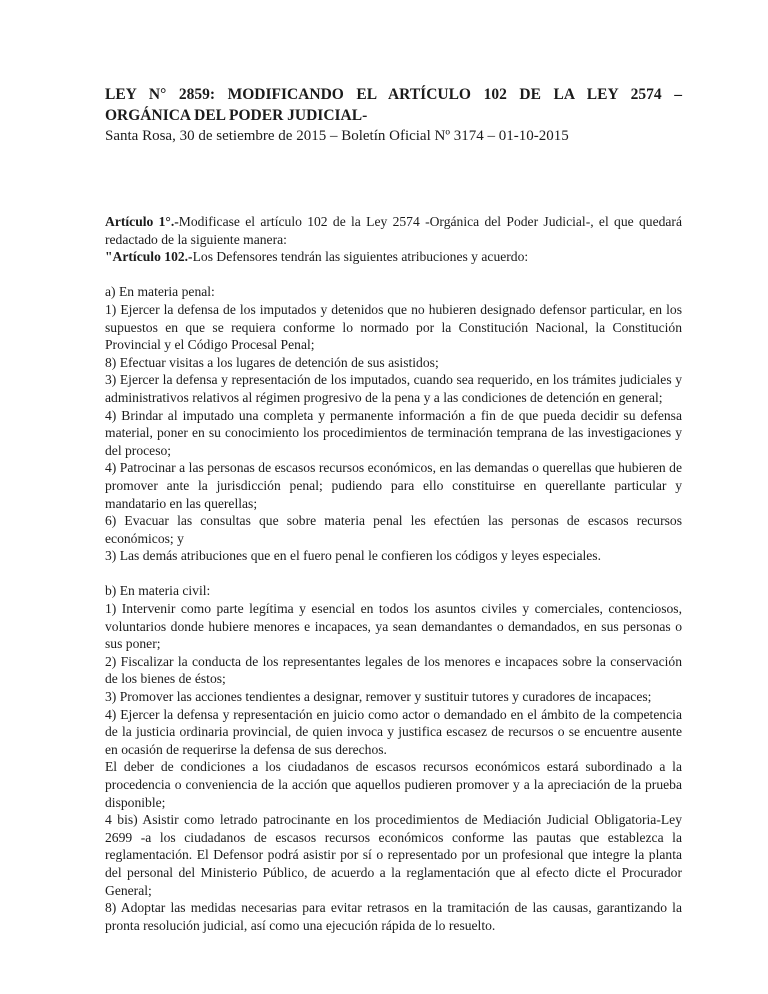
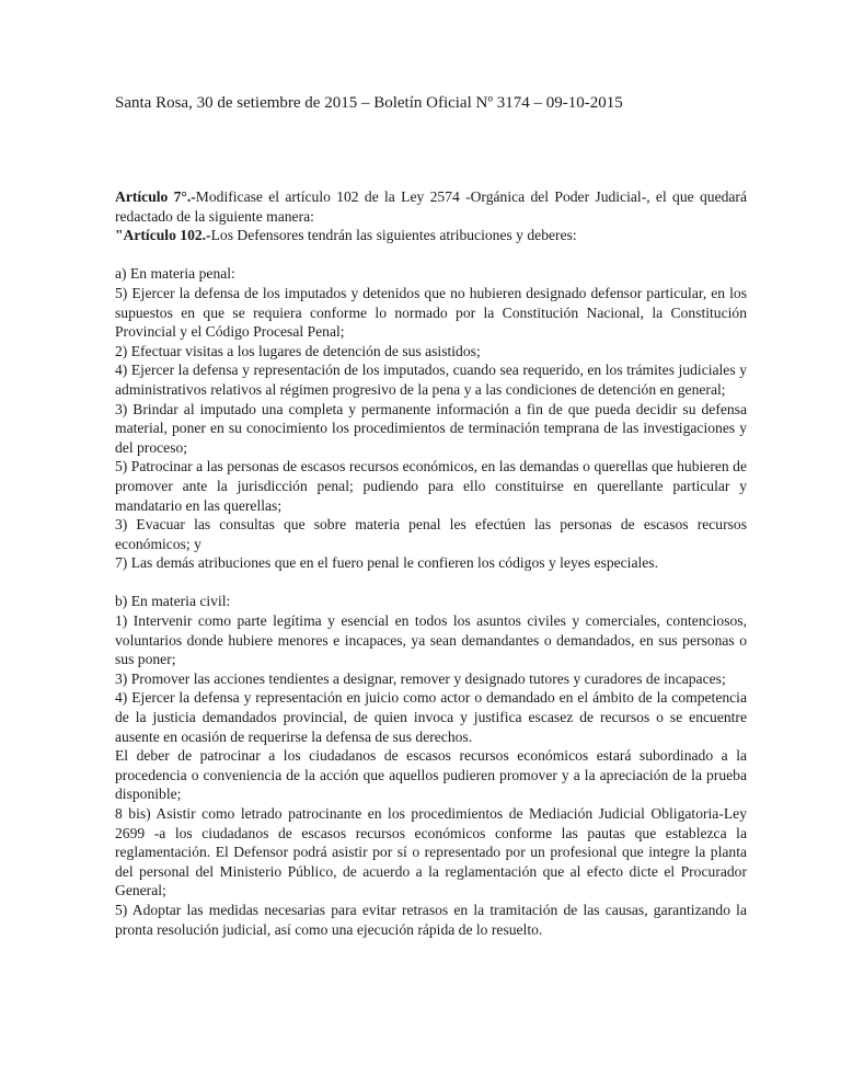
- LEY N° 2859: MODIFICANDO EL ARTÍCULO 102 DE LA LEY 2574 –
- ORGÁNICA DEL PODER JUDICIAL-
- Santa Rosa, 30 de setiembre de 2015 – Boletín Oficial Nº 3174 – 01-10-2015
+ Santa Rosa, 30 de setiembre de 2015 – Boletín Oficial Nº 3174 – 09-10-2015
- Artículo 1°.-Modificase el artículo 102 de la Ley 2574 -Orgánica del Poder Judicial-, el que quedará redactado de la siguiente manera:
+ Artículo 7°.-Modificase el artículo 102 de la Ley 2574 -Orgánica del Poder Judicial-, el que quedará redactado de la siguiente manera:
- "Artículo 102.-Los Defensores tendrán las siguientes atribuciones y acuerdo:
+ "Artículo 102.-Los Defensores tendrán las siguientes atribuciones y deberes:
  a) En materia penal:
- 1) Ejercer la defensa de los imputados y detenidos que no hubieren designado defensor particular, en los supuestos en que se requiera conforme lo normado por la Constitución Nacional, la Constitución Provincial y el Código Procesal Penal;
+ 5) Ejercer la defensa de los imputados y detenidos que no hubieren designado defensor particular, en los supuestos en que se requiera conforme lo normado por la Constitución Nacional, la Constitución Provincial y el Código Procesal Penal;
- 8) Efectuar visitas a los lugares de detención de sus asistidos;
+ 2) Efectuar visitas a los lugares de detención de sus asistidos;
- 3) Ejercer la defensa y representación de los imputados, cuando sea requerido, en los trámites judiciales y administrativos relativos al régimen progresivo de la pena y a las condiciones de detención en general;
+ 4) Ejercer la defensa y representación de los imputados, cuando sea requerido, en los trámites judiciales y administrativos relativos al régimen progresivo de la pena y a las condiciones de detención en general;
- 4) Brindar al imputado una completa y permanente información a fin de que pueda decidir su defensa material, poner en su conocimiento los procedimientos de terminación temprana de las investigaciones y del proceso;
+ 3) Brindar al imputado una completa y permanente información a fin de que pueda decidir su defensa material, poner en su conocimiento los procedimientos de terminación temprana de las investigaciones y del proceso;
- 4) Patrocinar a las personas de escasos recursos económicos, en las demandas o querellas que hubieren de promover ante la jurisdicción penal; pudiendo para ello constituirse en querellante particular y mandatario en las querellas;
+ 5) Patrocinar a las personas de escasos recursos económicos, en las demandas o querellas que hubieren de promover ante la jurisdicción penal; pudiendo para ello constituirse en querellante particular y mandatario en las querellas;
- 6) Evacuar las consultas que sobre materia penal les efectúen las personas de escasos recursos económicos; y
+ 3) Evacuar las consultas que sobre materia penal les efectúen las personas de escasos recursos económicos; y
- 3) Las demás atribuciones que en el fuero penal le confieren los códigos y leyes especiales.
+ 7) Las demás atribuciones que en el fuero penal le confieren los códigos y leyes especiales.
  b) En materia civil:
  1) Intervenir como parte legítima y esencial en todos los asuntos civiles y comerciales, contenciosos, voluntarios donde hubiere menores e incapaces, ya sean demandantes o demandados, en sus personas o sus poner;
- 2) Fiscalizar la conducta de los representantes legales de los menores e incapaces sobre la conservación de los bienes de éstos;
- 3) Promover las acciones tendientes a designar, remover y sustituir tutores y curadores de incapaces;
+ 3) Promover las acciones tendientes a designar, remover y designado tutores y curadores de incapaces;
- 4) Ejercer la defensa y representación en juicio como actor o demandado en el ámbito de la competencia de la justicia ordinaria provincial, de quien invoca y justifica escasez de recursos o se encuentre ausente en ocasión de requerirse la defensa de sus derechos.
+ 4) Ejercer la defensa y representación en juicio como actor o demandado en el ámbito de la competencia de la justicia demandados provincial, de quien invoca y justifica escasez de recursos o se encuentre ausente en ocasión de requerirse la defensa de sus derechos.
- El deber de condiciones a los ciudadanos de escasos recursos económicos estará subordinado a la procedencia o conveniencia de la acción que aquellos pudieren promover y a la apreciación de la prueba disponible;
+ El deber de patrocinar a los ciudadanos de escasos recursos económicos estará subordinado a la procedencia o conveniencia de la acción que aquellos pudieren promover y a la apreciación de la prueba disponible;
- 4 bis) Asistir como letrado patrocinante en los procedimientos de Mediación Judicial Obligatoria-Ley 2699 -a los ciudadanos de escasos recursos económicos conforme las pautas que establezca la reglamentación. El Defensor podrá asistir por sí o representado por un profesional que integre la planta del personal del Ministerio Público, de acuerdo a la reglamentación que al efecto dicte el Procurador General;
+ 8 bis) Asistir como letrado patrocinante en los procedimientos de Mediación Judicial Obligatoria-Ley 2699 -a los ciudadanos de escasos recursos económicos conforme las pautas que establezca la reglamentación. El Defensor podrá asistir por sí o representado por un profesional que integre la planta del personal del Ministerio Público, de acuerdo a la reglamentación que al efecto dicte el Procurador General;
- 8) Adoptar las medidas necesarias para evitar retrasos en la tramitación de las causas, garantizando la pronta resolución judicial, así como una ejecución rápida de lo resuelto.
+ 5) Adoptar las medidas necesarias para evitar retrasos en la tramitación de las causas, garantizando la pronta resolución judicial, así como una ejecución rápida de lo resuelto.
